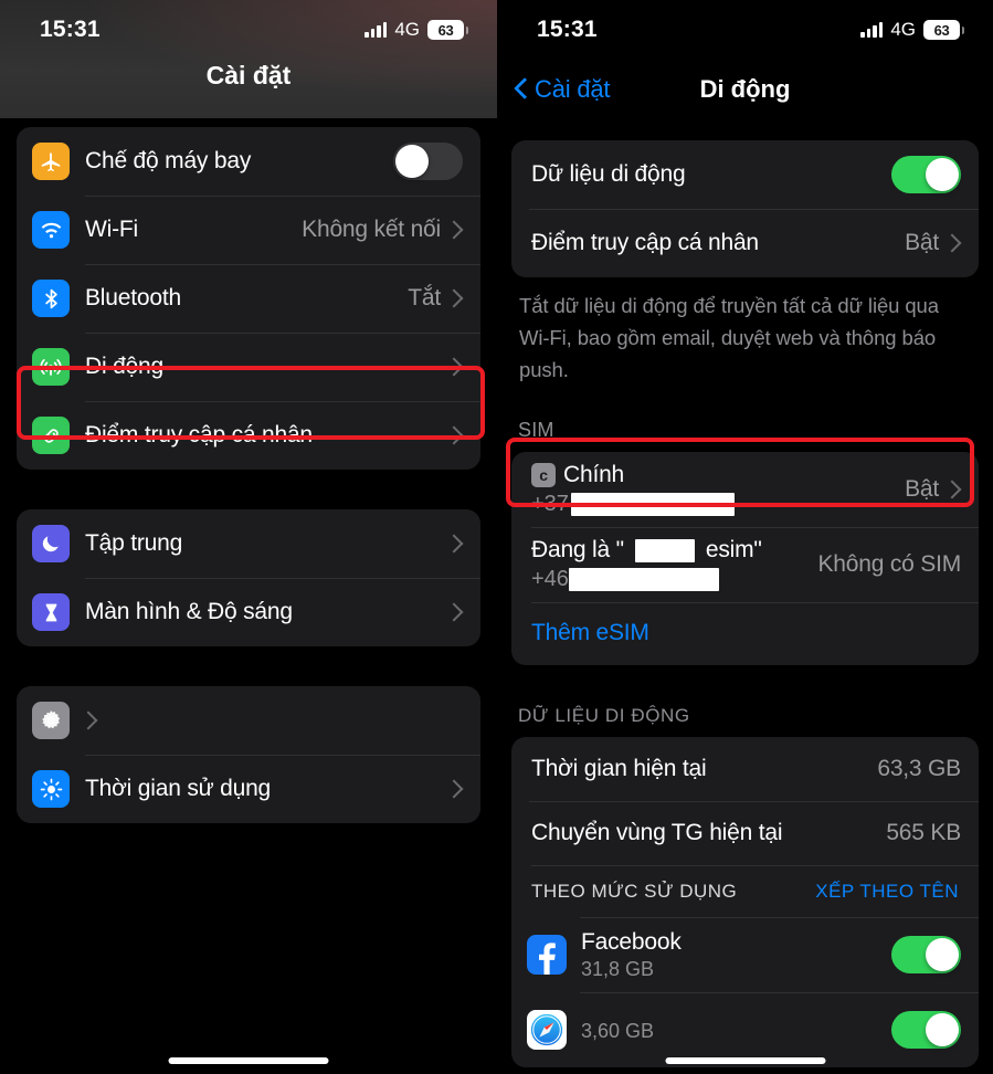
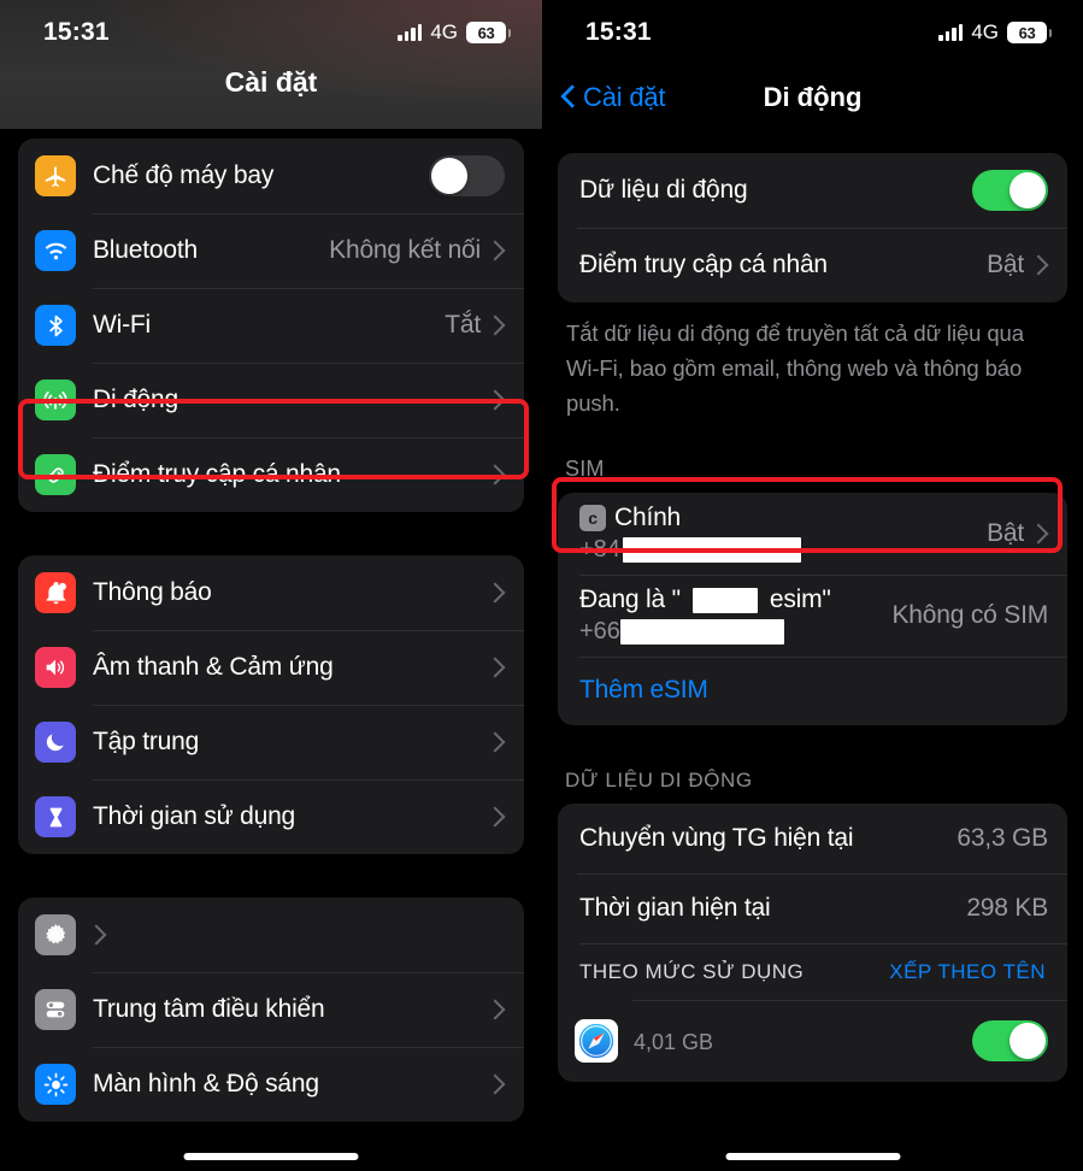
  15:31
  4G
  63
  Cài đặt
  Chế độ máy bay
- Wi-Fi
+ Bluetooth
  Không kết nối
- Bluetooth
+ Wi-Fi
  Tắt
  Di động
  Điểm truy cập cá nhân
+ Thông báo
+ Âm thanh & Cảm ứng
  Tập trung
- Màn hình & Độ sáng
+ Thời gian sử dụng
+ Trung tâm điều khiển
- Thời gian sử dụng
+ Màn hình & Độ sáng
  15:31
  4G
  63
  Cài đặt
  Di động
  Dữ liệu di động
  Điểm truy cập cá nhân
  Bật
- Tắt dữ liệu di động để truyền tất cả dữ liệu qua Wi-Fi, bao gồm email, duyệt web và thông báo push.
+ Tắt dữ liệu di động để truyền tất cả dữ liệu qua Wi-Fi, bao gồm email, thông web và thông báo push.
  SIM
  c
  Chính
- +37
+ +84
  Bật
  Đang là "
  esim"
- +46
+ +66
  Không có SIM
  Thêm eSIM
  DỮ LIỆU DI ĐỘNG
- Thời gian hiện tại
+ Chuyển vùng TG hiện tại
  63,3 GB
- Chuyển vùng TG hiện tại
+ Thời gian hiện tại
- 565 KB
+ 298 KB
  THEO MỨC SỬ DỤNG
  XẾP THEO TÊN
- Facebook
- 31,8 GB
- 3,60 GB
+ 4,01 GB
